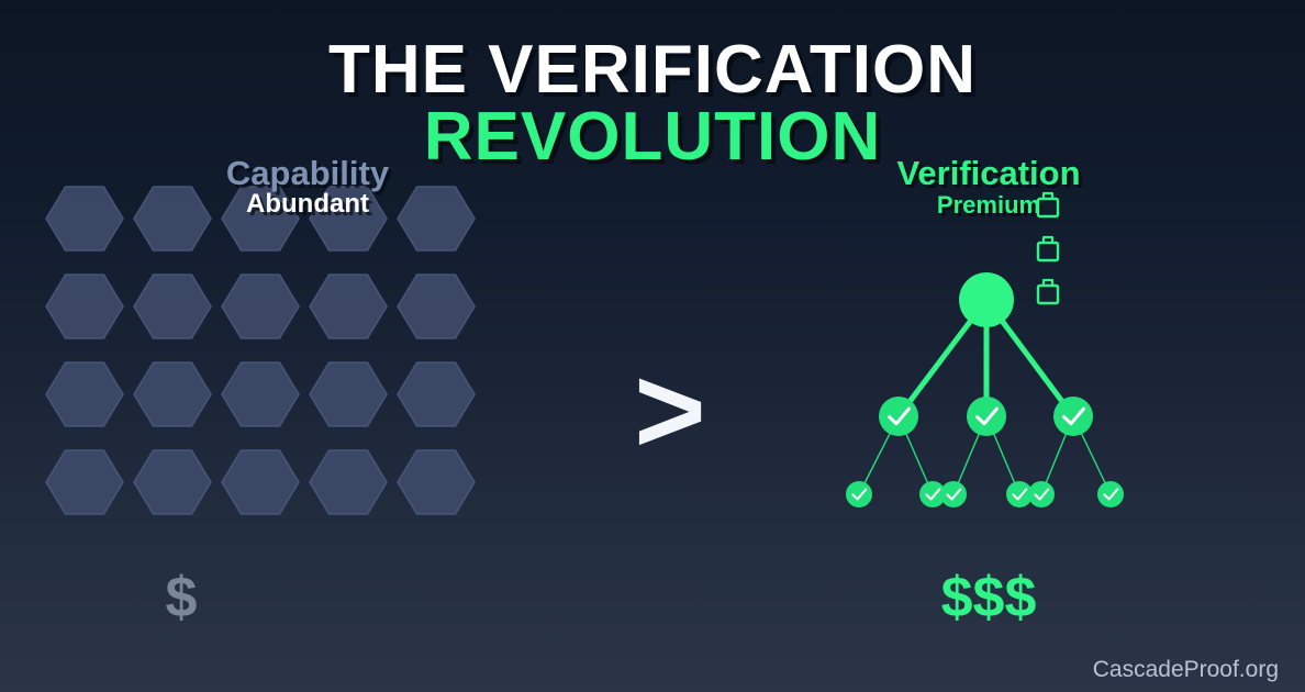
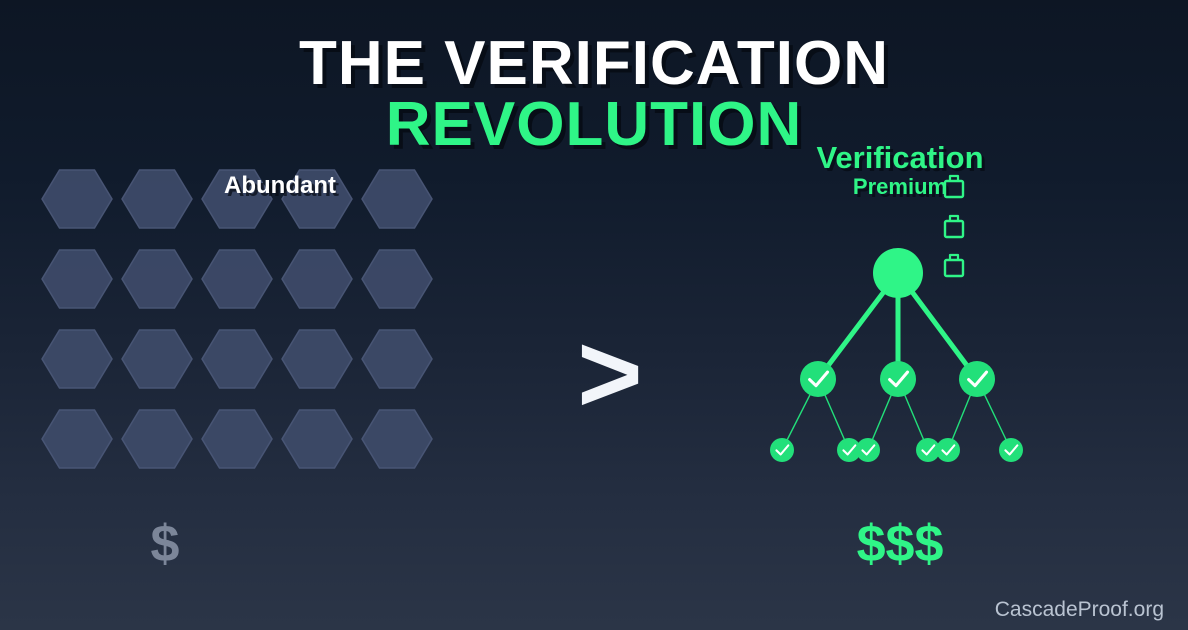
  THE VERIFICATION
  REVOLUTION
- Capability
  Abundant
  >
  Verification
  Premium
  $
  $$$
  CascadeProof.org
